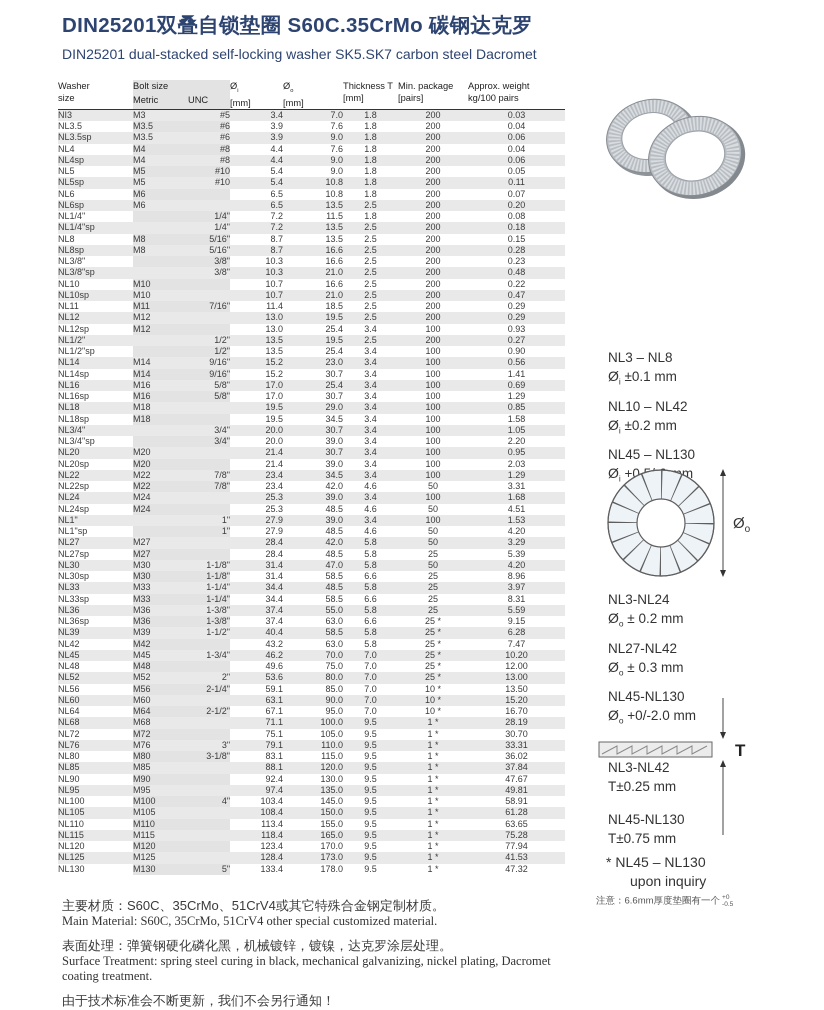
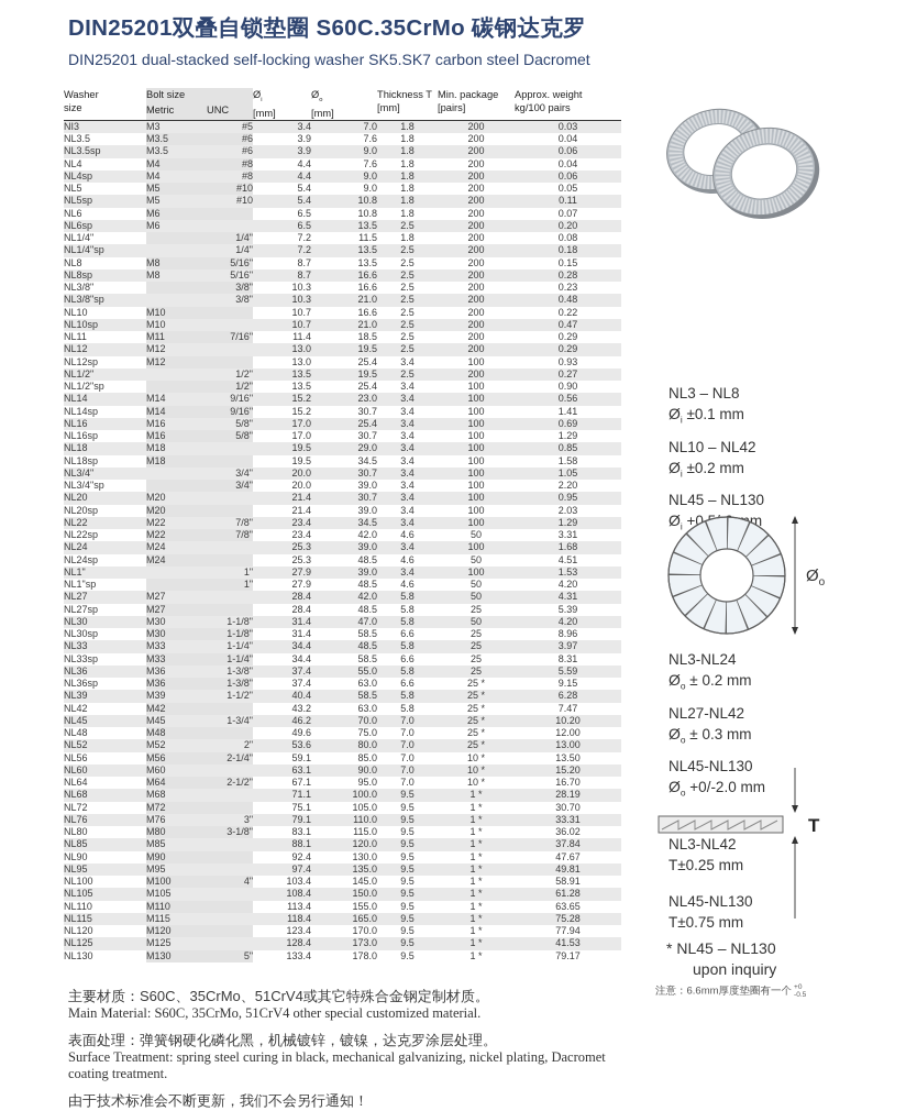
  DIN25201双叠自锁垫圈 S60C.35CrMo 碳钢达克罗
  DIN25201 dual-stacked self-locking washer SK5.SK7 carbon steel Dacromet
  Washer size	Bolt size	Ø [mm]	Ø [mm]	Thickness T [mm]	Min. package [pairs]	Approx. weight kg/100 pairs
  Metric	UNC
  NI3	M3	#5	3.4	7.0	1.8	200	0.03
  NL3.5	M3.5	#6	3.9	7.6	1.8	200	0.04
  NL3.5sp	M3.5	#6	3.9	9.0	1.8	200	0.06
  NL4	M4	#8	4.4	7.6	1.8	200	0.04
  NL4sp	M4	#8	4.4	9.0	1.8	200	0.06
  NL5	M5	#10	5.4	9.0	1.8	200	0.05
  NL5sp	M5	#10	5.4	10.8	1.8	200	0.11
  NL6	M6		6.5	10.8	1.8	200	0.07
  NL6sp	M6		6.5	13.5	2.5	200	0.20
  NL1/4"		1/4"	7.2	11.5	1.8	200	0.08
  NL1/4"sp		1/4"	7.2	13.5	2.5	200	0.18
  NL8	M8	5/16"	8.7	13.5	2.5	200	0.15
  NL8sp	M8	5/16"	8.7	16.6	2.5	200	0.28
  NL3/8"		3/8"	10.3	16.6	2.5	200	0.23
  NL3/8"sp		3/8"	10.3	21.0	2.5	200	0.48
  NL10	M10		10.7	16.6	2.5	200	0.22
  NL10sp	M10		10.7	21.0	2.5	200	0.47
  NL11	M11	7/16"	11.4	18.5	2.5	200	0.29
  NL12	M12		13.0	19.5	2.5	200	0.29
  NL12sp	M12		13.0	25.4	3.4	100	0.93
  NL1/2"		1/2"	13.5	19.5	2.5	200	0.27
  NL1/2"sp		1/2"	13.5	25.4	3.4	100	0.90
  NL14	M14	9/16"	15.2	23.0	3.4	100	0.56
  NL14sp	M14	9/16"	15.2	30.7	3.4	100	1.41
  NL16	M16	5/8"	17.0	25.4	3.4	100	0.69
  NL16sp	M16	5/8"	17.0	30.7	3.4	100	1.29
  NL18	M18		19.5	29.0	3.4	100	0.85
  NL18sp	M18		19.5	34.5	3.4	100	1.58
  NL3/4"		3/4"	20.0	30.7	3.4	100	1.05
  NL3/4"sp		3/4"	20.0	39.0	3.4	100	2.20
  NL20	M20		21.4	30.7	3.4	100	0.95
  NL20sp	M20		21.4	39.0	3.4	100	2.03
  NL22	M22	7/8"	23.4	34.5	3.4	100	1.29
  NL22sp	M22	7/8"	23.4	42.0	4.6	50	3.31
  NL24	M24		25.3	39.0	3.4	100	1.68
  NL24sp	M24		25.3	48.5	4.6	50	4.51
  NL1"		1"	27.9	39.0	3.4	100	1.53
  NL1"sp		1"	27.9	48.5	4.6	50	4.20
- NL27	M27		28.4	42.0	5.8	50	3.29
+ NL27	M27		28.4	42.0	5.8	50	4.31
  NL27sp	M27		28.4	48.5	5.8	25	5.39
  NL30	M30	1-1/8"	31.4	47.0	5.8	50	4.20
  NL30sp	M30	1-1/8"	31.4	58.5	6.6	25	8.96
  NL33	M33	1-1/4"	34.4	48.5	5.8	25	3.97
  NL33sp	M33	1-1/4"	34.4	58.5	6.6	25	8.31
  NL36	M36	1-3/8"	37.4	55.0	5.8	25	5.59
  NL36sp	M36	1-3/8"	37.4	63.0	6.6	25 *	9.15
  NL39	M39	1-1/2"	40.4	58.5	5.8	25 *	6.28
  NL42	M42		43.2	63.0	5.8	25 *	7.47
  NL45	M45	1-3/4"	46.2	70.0	7.0	25 *	10.20
  NL48	M48		49.6	75.0	7.0	25 *	12.00
  NL52	M52	2"	53.6	80.0	7.0	25 *	13.00
  NL56	M56	2-1/4"	59.1	85.0	7.0	10 *	13.50
  NL60	M60		63.1	90.0	7.0	10 *	15.20
  NL64	M64	2-1/2"	67.1	95.0	7.0	10 *	16.70
  NL68	M68		71.1	100.0	9.5	1 *	28.19
  NL72	M72		75.1	105.0	9.5	1 *	30.70
  NL76	M76	3"	79.1	110.0	9.5	1 *	33.31
  NL80	M80	3-1/8"	83.1	115.0	9.5	1 *	36.02
  NL85	M85		88.1	120.0	9.5	1 *	37.84
  NL90	M90		92.4	130.0	9.5	1 *	47.67
  NL95	M95		97.4	135.0	9.5	1 *	49.81
  NL100	M100	4"	103.4	145.0	9.5	1 *	58.91
  NL105	M105		108.4	150.0	9.5	1 *	61.28
  NL110	M110		113.4	155.0	9.5	1 *	63.65
  NL115	M115		118.4	165.0	9.5	1 *	75.28
  NL120	M120		123.4	170.0	9.5	1 *	77.94
  NL125	M125		128.4	173.0	9.5	1 *	41.53
- NL130	M130	5"	133.4	178.0	9.5	1 *	47.32
+ NL130	M130	5"	133.4	178.0	9.5	1 *	79.17
  NL3 – NL8
  Øi ±0.1 mm
  NL10 – NL42
  Øi ±0.2 mm
  NL45 – NL130
  Øo
  NL3-NL24
  Øo ± 0.2 mm
  NL27-NL42
  Øo ± 0.3 mm
  NL45-NL130
  Øo +0/-2.0 mm
  T
  NL3-NL42
  T±0.25 mm
  NL45-NL130
  T±0.75 mm
  * NL45 – NL130
  upon inquiry
  注意：6.6mm厚度垫圈有一个
  主要材质：S60C、35CrMo、51CrV4或其它特殊合金钢定制材质。
  Main Material: S60C, 35CrMo, 51CrV4 other special customized material.
  表面处理：弹簧钢硬化磷化黑，机械镀锌，镀镍，达克罗涂层处理。
  Surface Treatment: spring steel curing in black, mechanical galvanizing, nickel plating, Dacromet coating treatment.
  由于技术标准会不断更新，我们不会另行通知！
